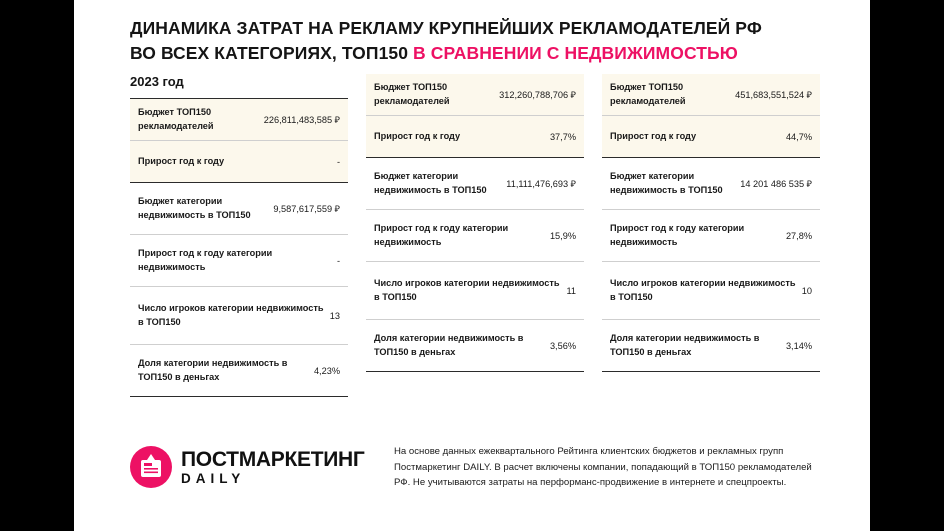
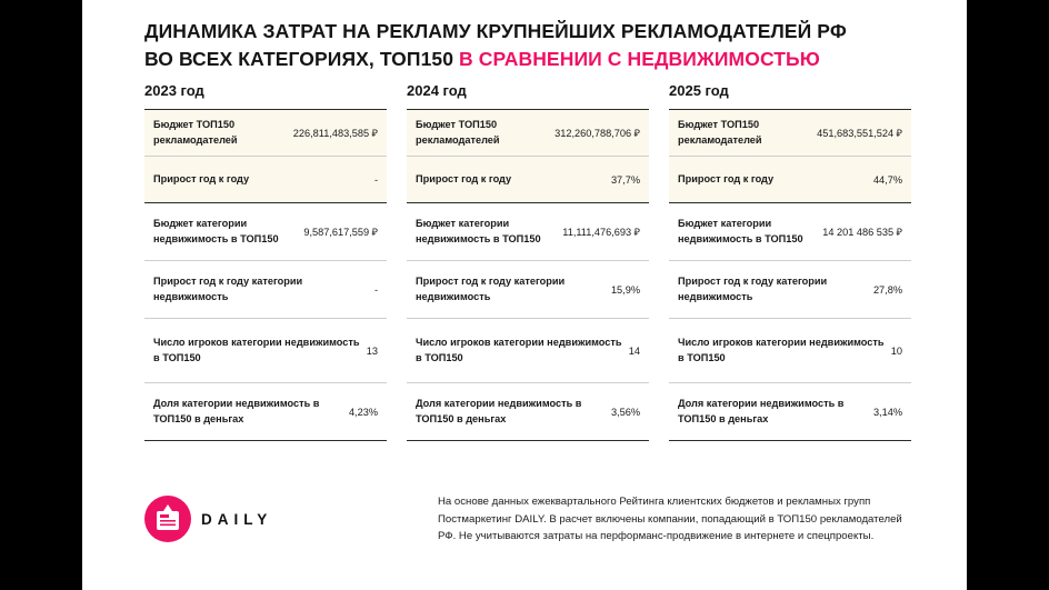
  ДИНАМИКА ЗАТРАТ НА РЕКЛАМУ КРУПНЕЙШИХ РЕКЛАМОДАТЕЛЕЙ РФ
  ВО ВСЕХ КАТЕГОРИЯХ, ТОП150 В СРАВНЕНИИ С НЕДВИЖИМОСТЬЮ
  2023 год
  Бюджет ТОП150 рекламодателей
  226,811,483,585 ₽
  Прирост год к году
  -
  Бюджет категории недвижимость в ТОП150
  9,587,617,559 ₽
  Прирост год к году категории недвижимость
  -
  Число игроков категории недвижимость в ТОП150
  13
  Доля категории недвижимость в ТОП150 в деньгах
  4,23%
+ 2024 год
  Бюджет ТОП150 рекламодателей
  312,260,788,706 ₽
  Прирост год к году
  37,7%
  Бюджет категории недвижимость в ТОП150
  11,111,476,693 ₽
  Прирост год к году категории недвижимость
  15,9%
  Число игроков категории недвижимость в ТОП150
- 11
+ 14
  Доля категории недвижимость в ТОП150 в деньгах
  3,56%
+ 2025 год
  Бюджет ТОП150 рекламодателей
  451,683,551,524 ₽
  Прирост год к году
  44,7%
  Бюджет категории недвижимость в ТОП150
  14 201 486 535 ₽
  Прирост год к году категории недвижимость
  27,8%
  Число игроков категории недвижимость в ТОП150
  10
  Доля категории недвижимость в ТОП150 в деньгах
  3,14%
- ПОСТМАРКЕТИНГ
  DAILY
  На основе данных ежеквартального Рейтинга клиентских бюджетов и рекламных групп Постмаркетинг DAILY. В расчет включены компании, попадающий в ТОП150 рекламодателей РФ. Не учитываются затраты на перформанс-продвижение в интернете и спецпроекты.
